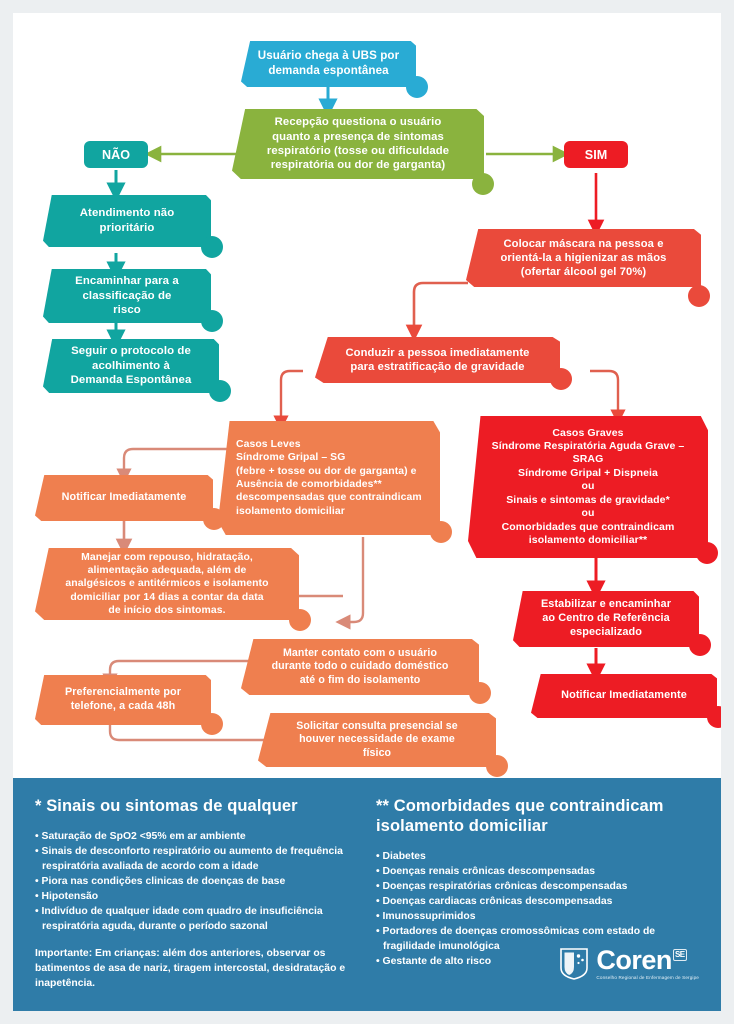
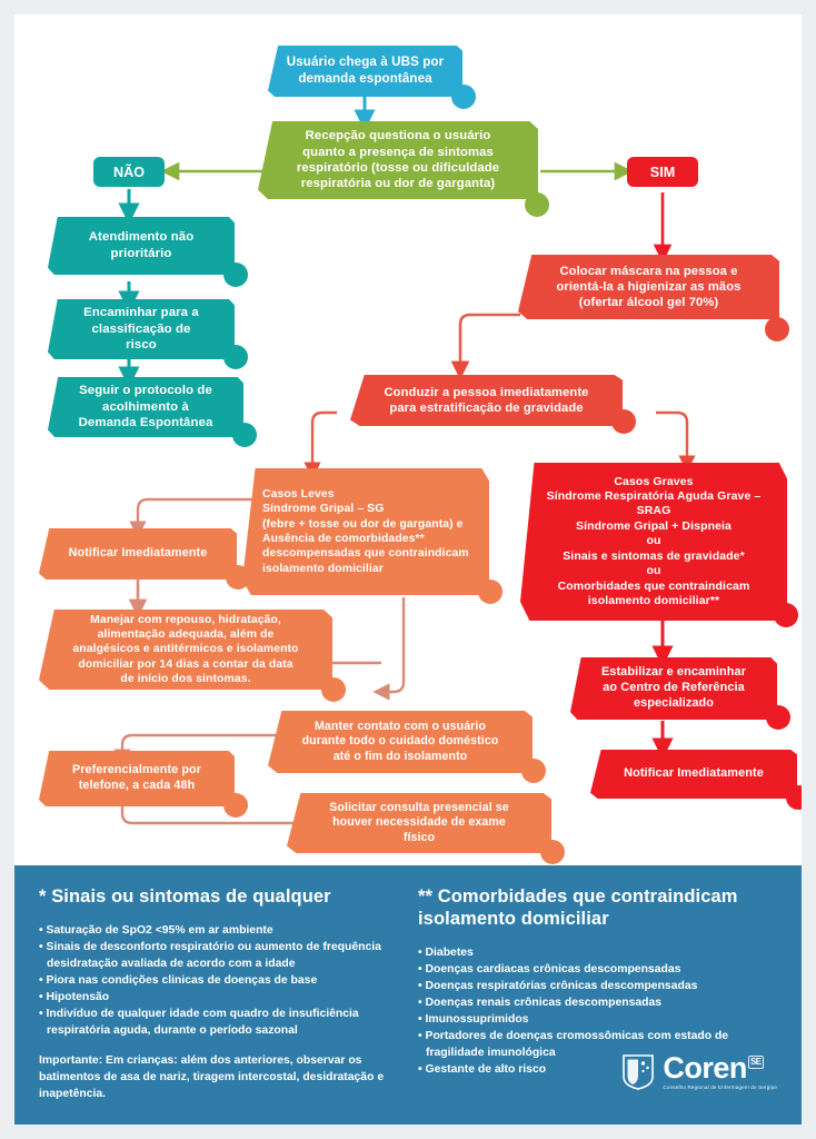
  Usuário chega à UBS por
  demanda espontânea
  Recepção questiona o usuário
  quanto a presença de sintomas
  respiratório (tosse ou dificuldade
  respiratória ou dor de garganta)
  NÃO
  SIM
  Atendimento não
  prioritário
  Encaminhar para a
  classificação de
  risco
  Seguir o protocolo de
  acolhimento à
  Demanda Espontânea
  Colocar máscara na pessoa e
  orientá-la a higienizar as mãos
  (ofertar álcool gel 70%)
  Conduzir a pessoa imediatamente
  para estratificação de gravidade
  Casos Leves
  Síndrome Gripal – SG
  (febre + tosse ou dor de garganta) e
  Ausência de comorbidades**
  descompensadas que contraindicam
  isolamento domiciliar
  Casos Graves
  Síndrome Respiratória Aguda Grave –
  SRAG
  Síndrome Gripal + Dispneia
  ou
  Sinais e sintomas de gravidade*
  ou
  Comorbidades que contraindicam
  isolamento domiciliar**
  Notificar Imediatamente
  Manejar com repouso, hidratação,
  alimentação adequada, além de
  analgésicos e antitérmicos e isolamento
  domiciliar por 14 dias a contar da data
  de início dos sintomas.
  Manter contato com o usuário
  durante todo o cuidado doméstico
  até o fim do isolamento
  Preferencialmente por
  telefone, a cada 48h
  Solicitar consulta presencial se
  houver necessidade de exame
  físico
  Estabilizar e encaminhar
  ao Centro de Referência
  especializado
  Notificar Imediatamente
  * Sinais ou sintomas de qualquer
  • Saturação de SpO2 <95% em ar ambiente
- • Sinais de desconforto respiratório ou aumento de frequência respiratória avaliada de acordo com a idade
+ • Sinais de desconforto respiratório ou aumento de frequência desidratação avaliada de acordo com a idade
  • Piora nas condições clinicas de doenças de base
  • Hipotensão
  • Indivíduo de qualquer idade com quadro de insuficiência respiratória aguda, durante o período sazonal
  Importante: Em crianças: além dos anteriores, observar os batimentos de asa de nariz, tiragem intercostal, desidratação e inapetência.
  ** Comorbidades que contraindicam isolamento domiciliar
  • Diabetes
- • Doenças renais crônicas descompensadas
+ • Doenças cardiacas crônicas descompensadas
  • Doenças respiratórias crônicas descompensadas
- • Doenças cardiacas crônicas descompensadas
+ • Doenças renais crônicas descompensadas
  • Imunossuprimidos
  • Portadores de doenças cromossômicas com estado de fragilidade imunológica
  • Gestante de alto risco
  Coren
  SE
